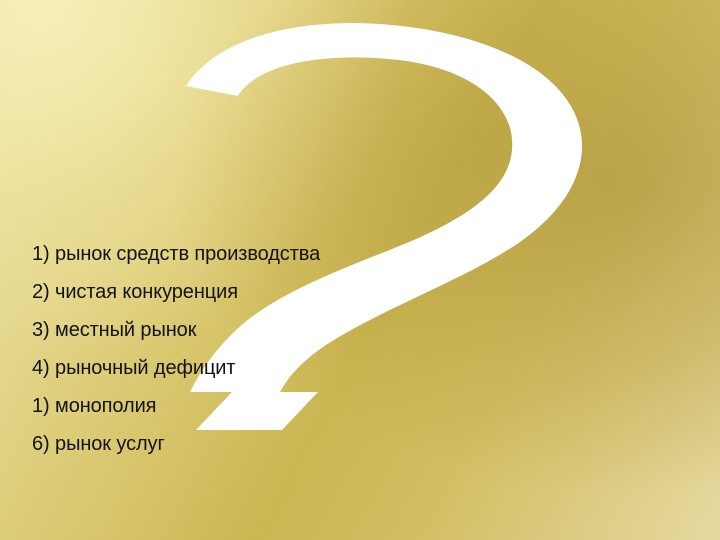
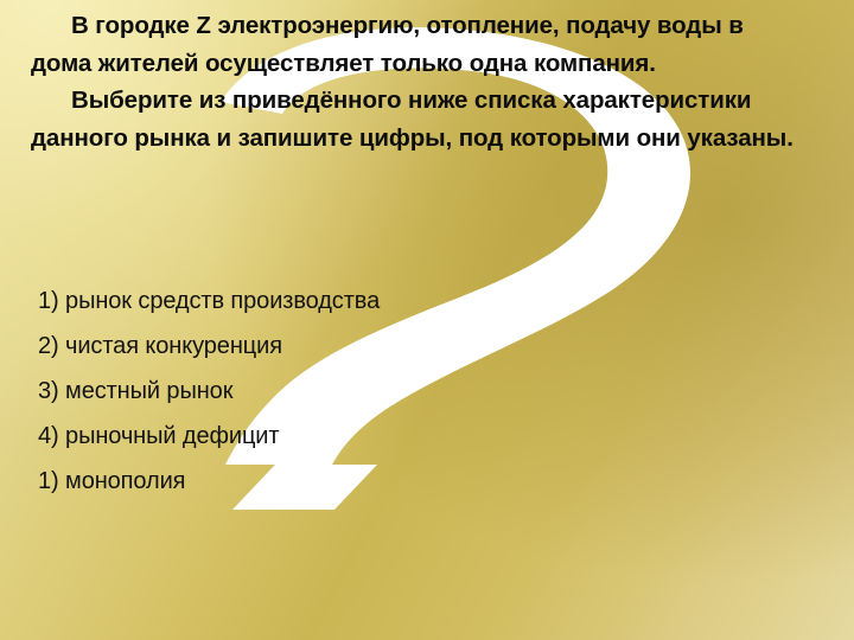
+ В городке Z электроэнергию, отопление, подачу воды в дома жителей осуществляет только одна компания.
+ Выберите из приведённого ниже списка характеристики данного рынка и запишите цифры, под которыми они указаны.
  1) рынок средств производства
  2) чистая конкуренция
  3) местный рынок
  4) рыночный дефицит
  1) монополия
- 6) рынок услуг
